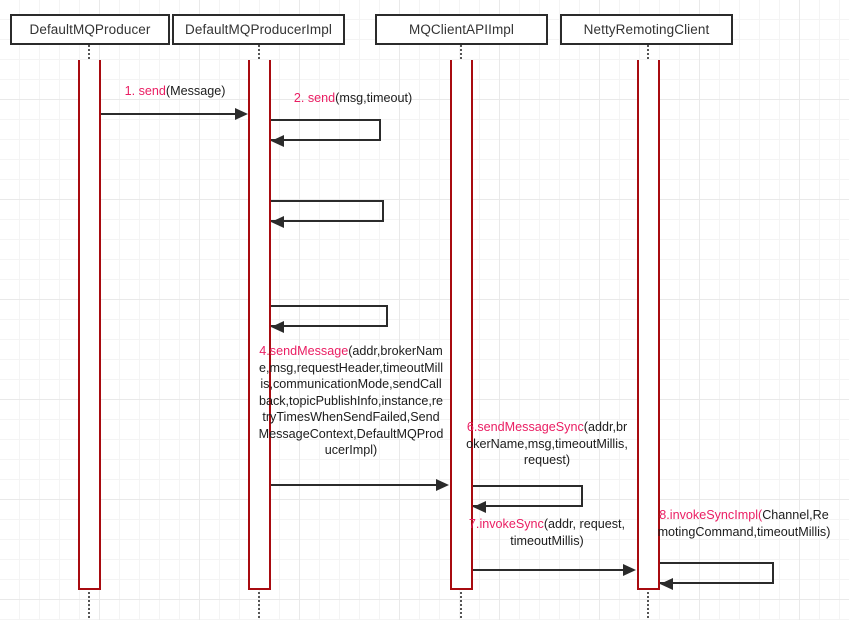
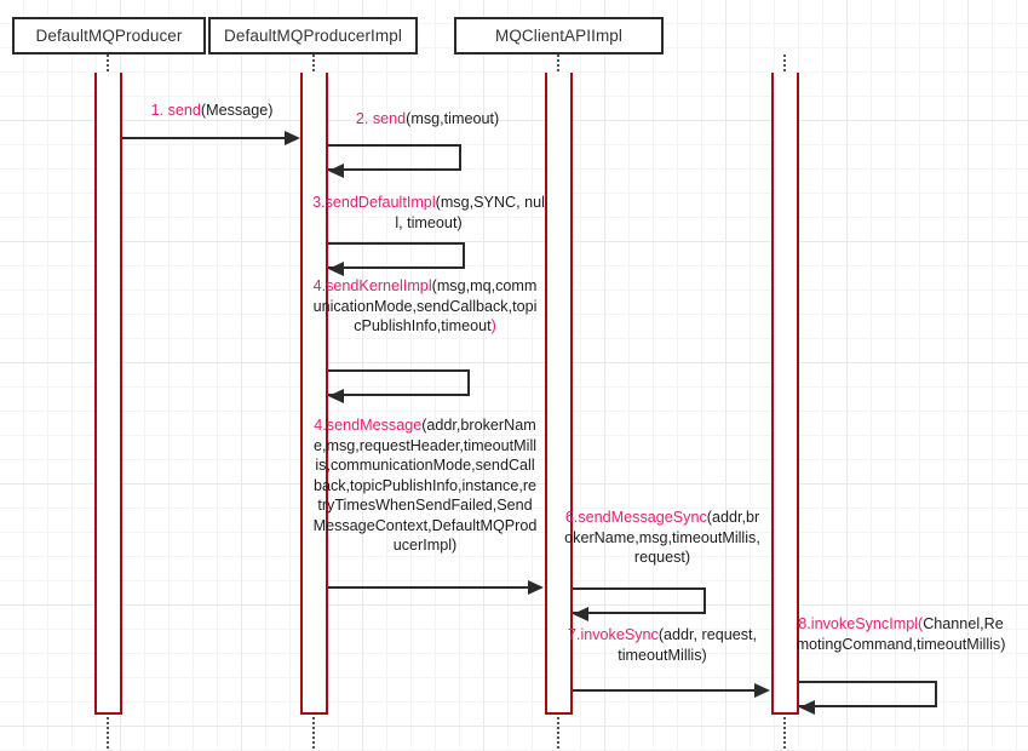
  DefaultMQProducer
  DefaultMQProducerImpl
  MQClientAPIImpl
- NettyRemotingClient
  1. send(Message)
  2. send(msg,timeout)
+ 3.sendDefaultImpl(msg,SYNC, null, timeout)
+ 4.sendKernelImpl(msg,mq,communicationMode,sendCallback,topicPublishInfo,timeout)
  4.sendMessage(addr,brokerName,msg,requestHeader,timeoutMillis,communicationMode,sendCallback,topicPublishInfo,instance,retryTimesWhenSendFailed,SendMessageContext,DefaultMQProducerImpl)
  6.sendMessageSync(addr,brokerName,msg,timeoutMillis,request)
  7.invokeSync(addr, request, timeoutMillis)
  8.invokeSyncImpl(Channel,RemotingCommand,timeoutMillis)
